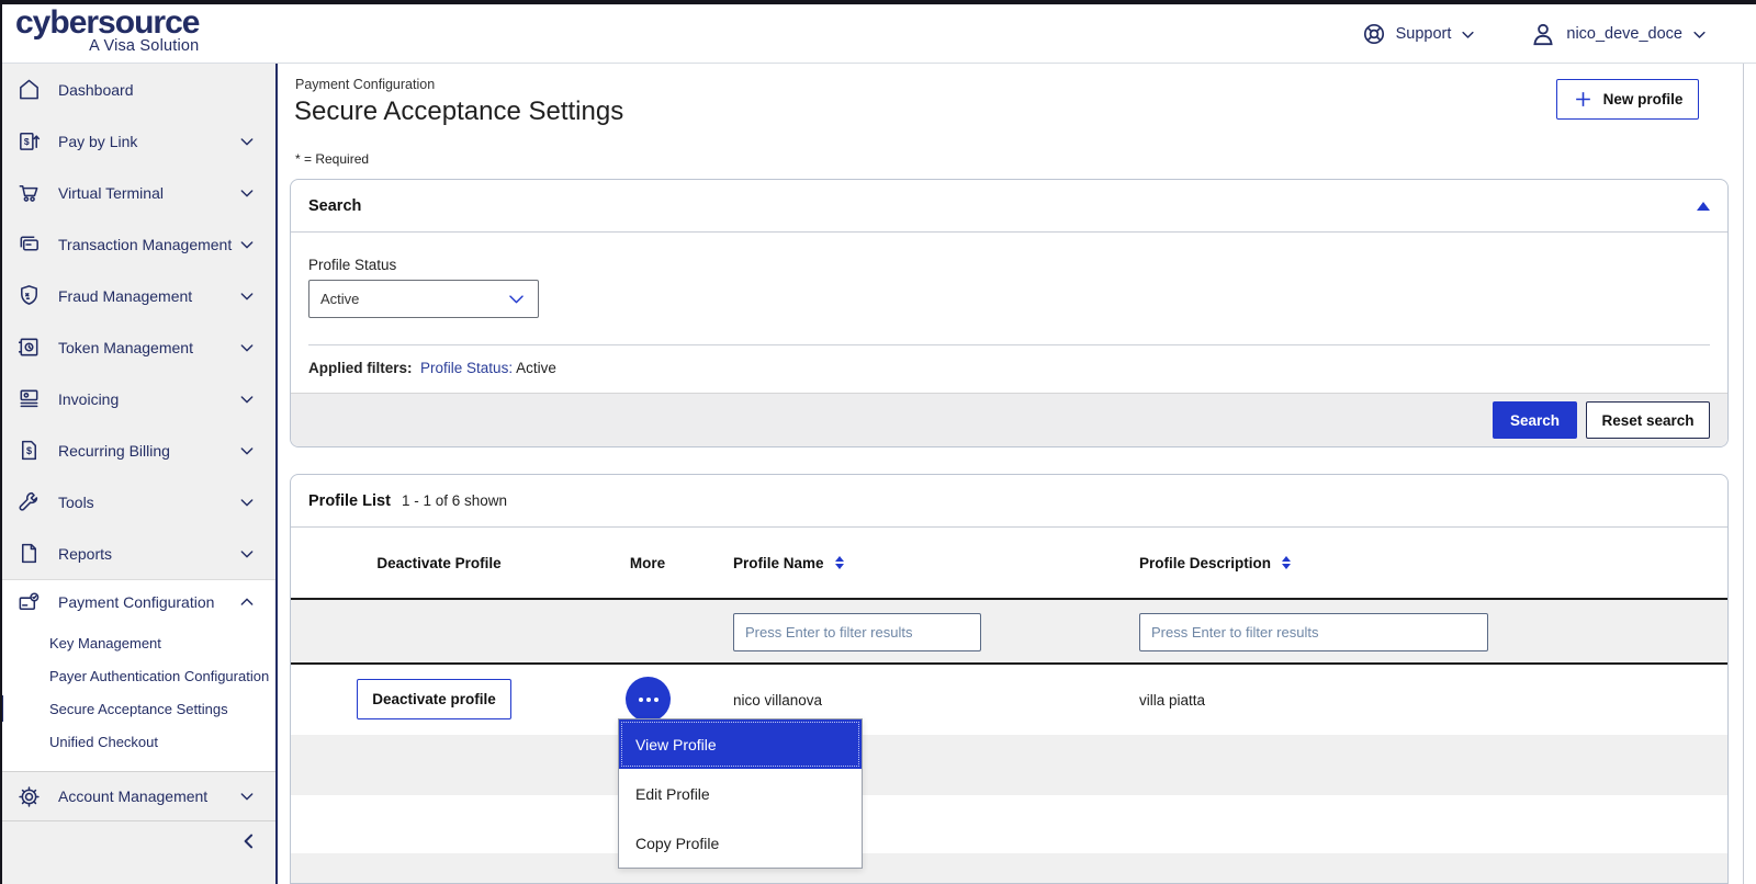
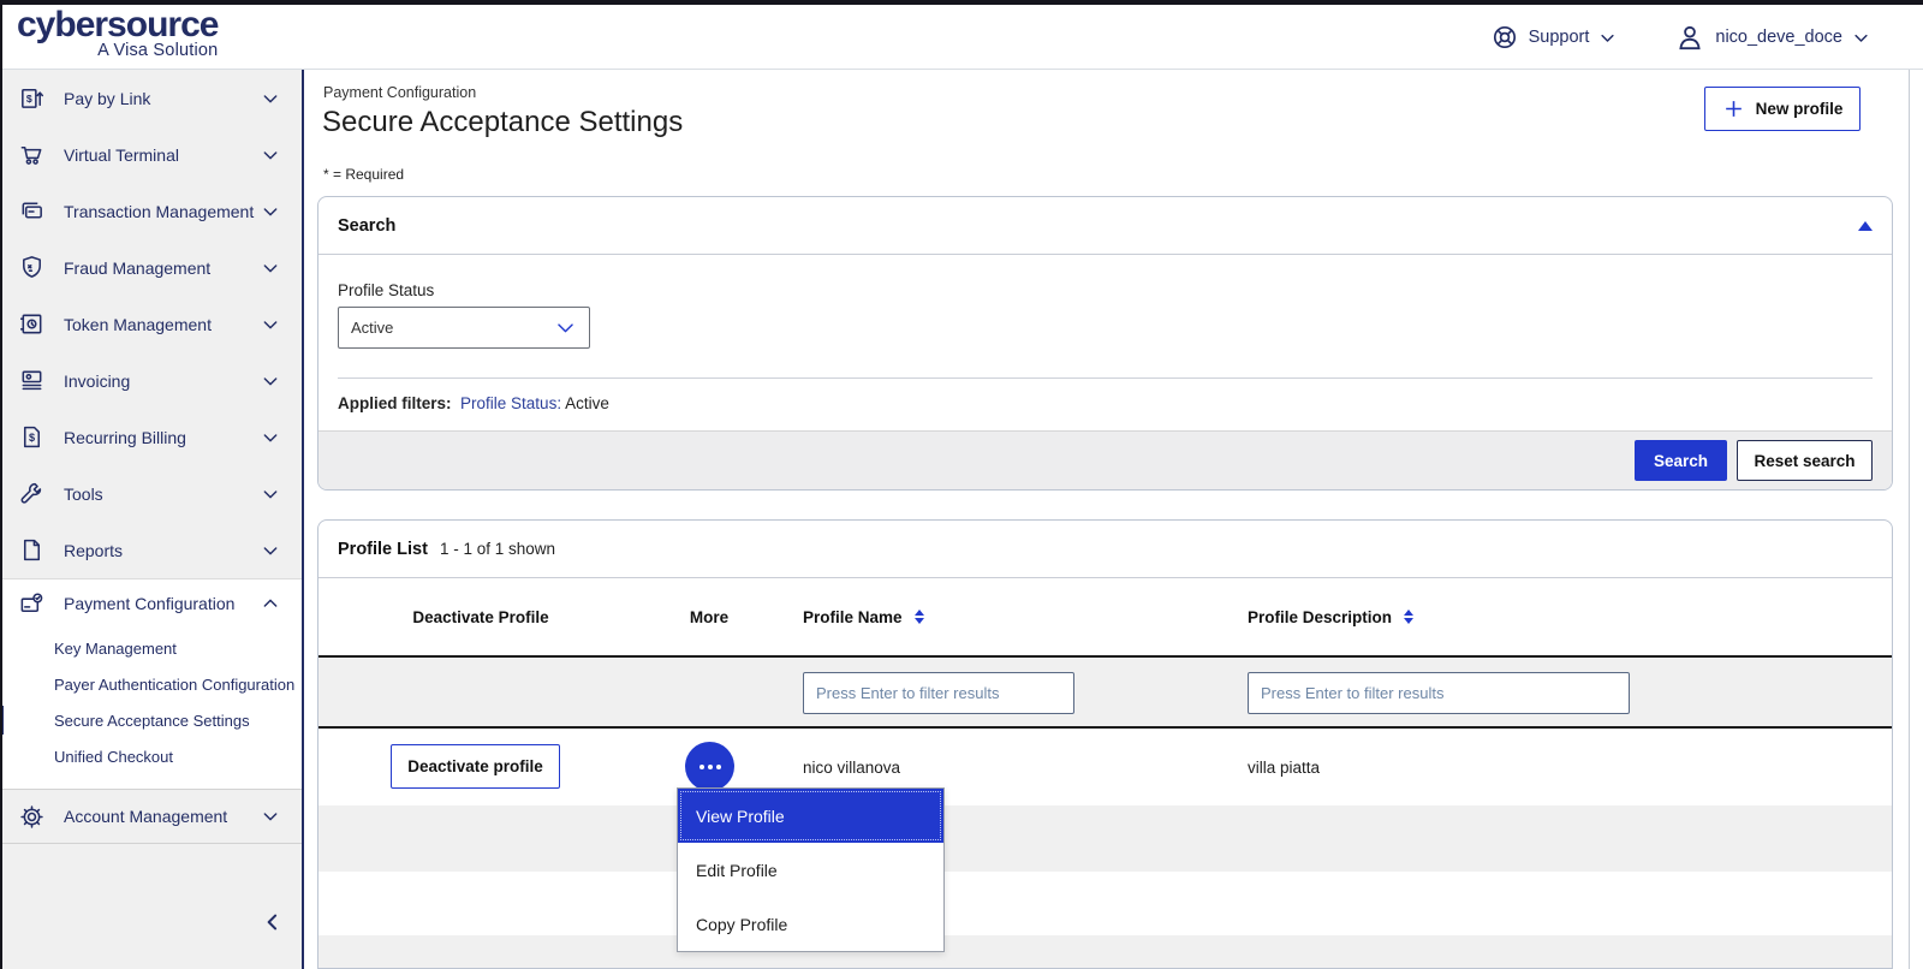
  cybersource
  A Visa Solution
  Support
  nico_deve_doce
- Dashboard
  $
  Pay by Link
  Virtual Terminal
  Transaction Management
  Fraud Management
  Token Management
  Invoicing
  $
  Recurring Billing
  Tools
  Reports
  Payment Configuration
  Key Management
  Payer Authentication Configuration
  Secure Acceptance Settings
  Unified Checkout
  Account Management
  Payment Configuration
  Secure Acceptance Settings
  * = Required
  New profile
  Search
  Profile Status
  Active
  Applied filters: Profile Status: Active
  Search
  Reset search
  Profile List
- 1 - 1 of 6 shown
+ 1 - 1 of 1 shown
  Deactivate Profile
  More
  Profile Name
  Profile Description
  Press Enter to filter results
  Press Enter to filter results
  Deactivate profile
  nico villanova
  villa piatta
  View Profile
  Edit Profile
  Copy Profile
